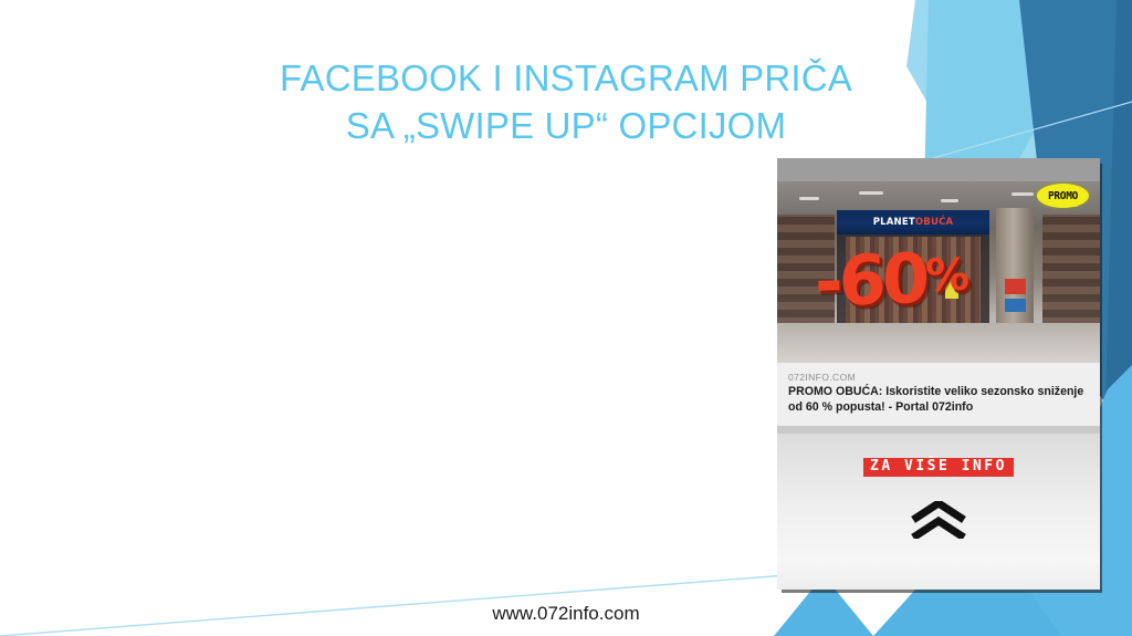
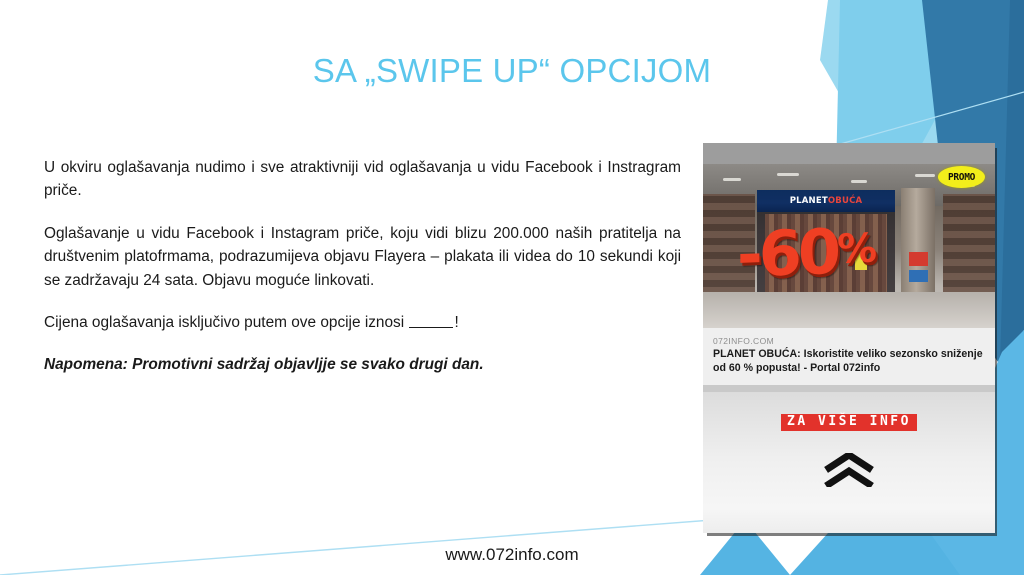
- FACEBOOK I INSTAGRAM PRIČA
  SA „SWIPE UP“ OPCIJOM
+ U okviru oglašavanja nudimo i sve atraktivniji vid oglašavanja u vidu Facebook i Instragram priče.
+ Oglašavanje u vidu Facebook i Instagram priče, koju vidi blizu 200.000 naših pratitelja na društvenim platofrmama, podrazumijeva objavu Flayera – plakata ili videa do 10 sekundi koji se zadržavaju 24 sata. Objavu moguće linkovati.
+ Cijena oglašavanja isključivo putem ove opcije iznosi !
+ Napomena: Promotivni sadržaj objavljje se svako drugi dan.
  PLANET
  OBUĆA
  PROMO
  072INFO.COM
- PROMO OBUĆA: Iskoristite veliko sezonsko sniženje od 60 % popusta! - Portal 072info
+ PLANET OBUĆA: Iskoristite veliko sezonsko sniženje od 60 % popusta! - Portal 072info
  ZA VIŠE INFO
  www.072info.com
